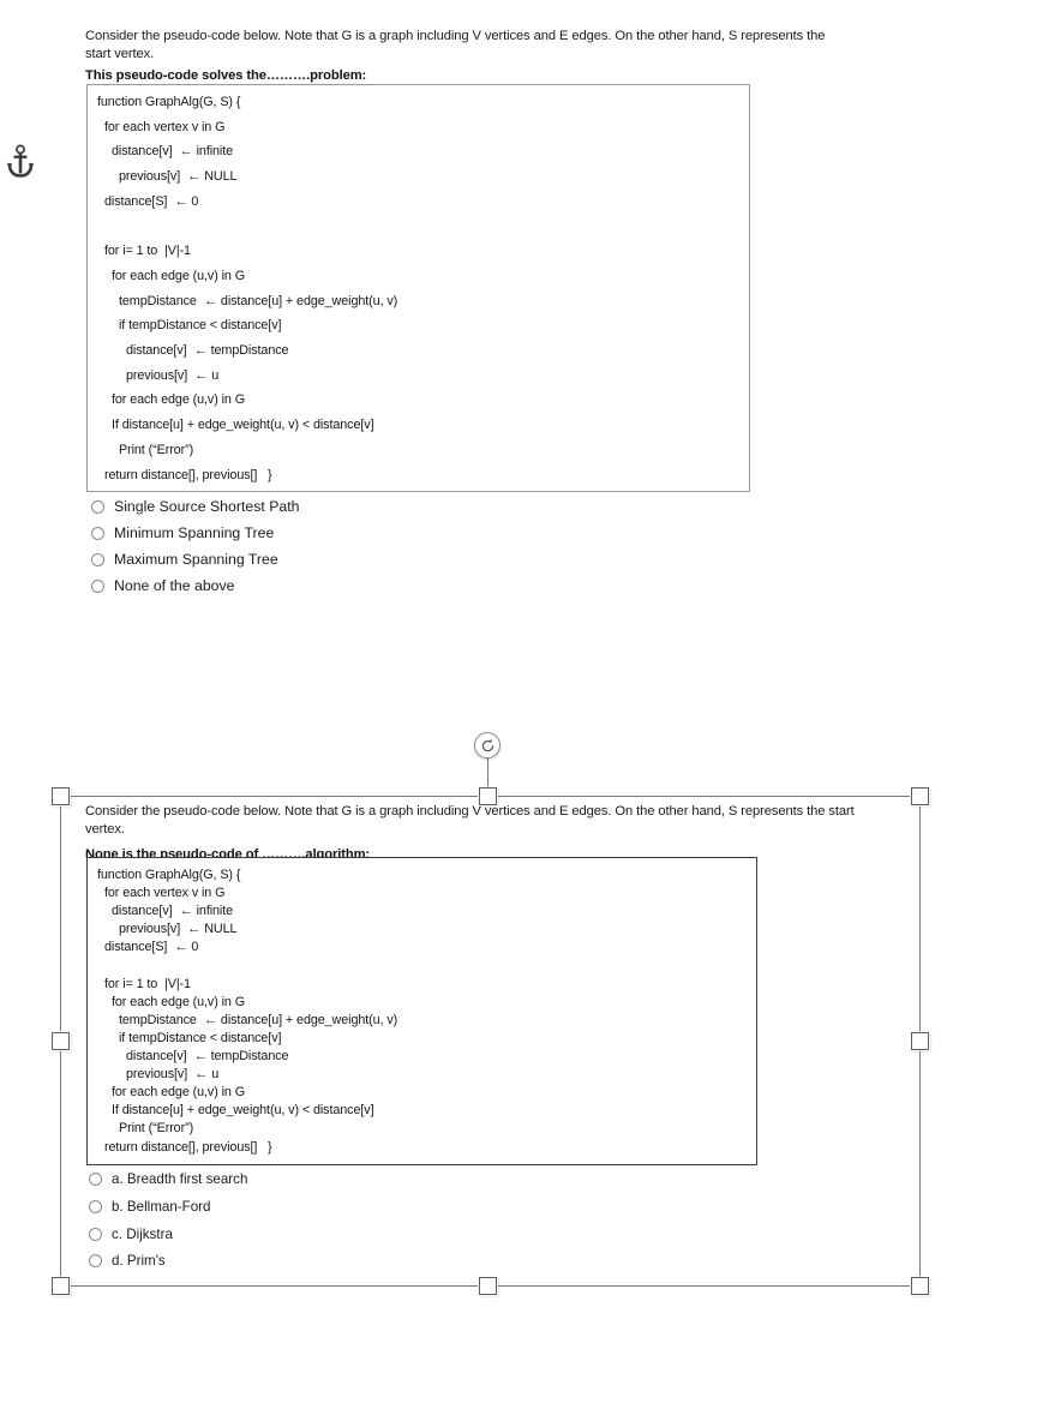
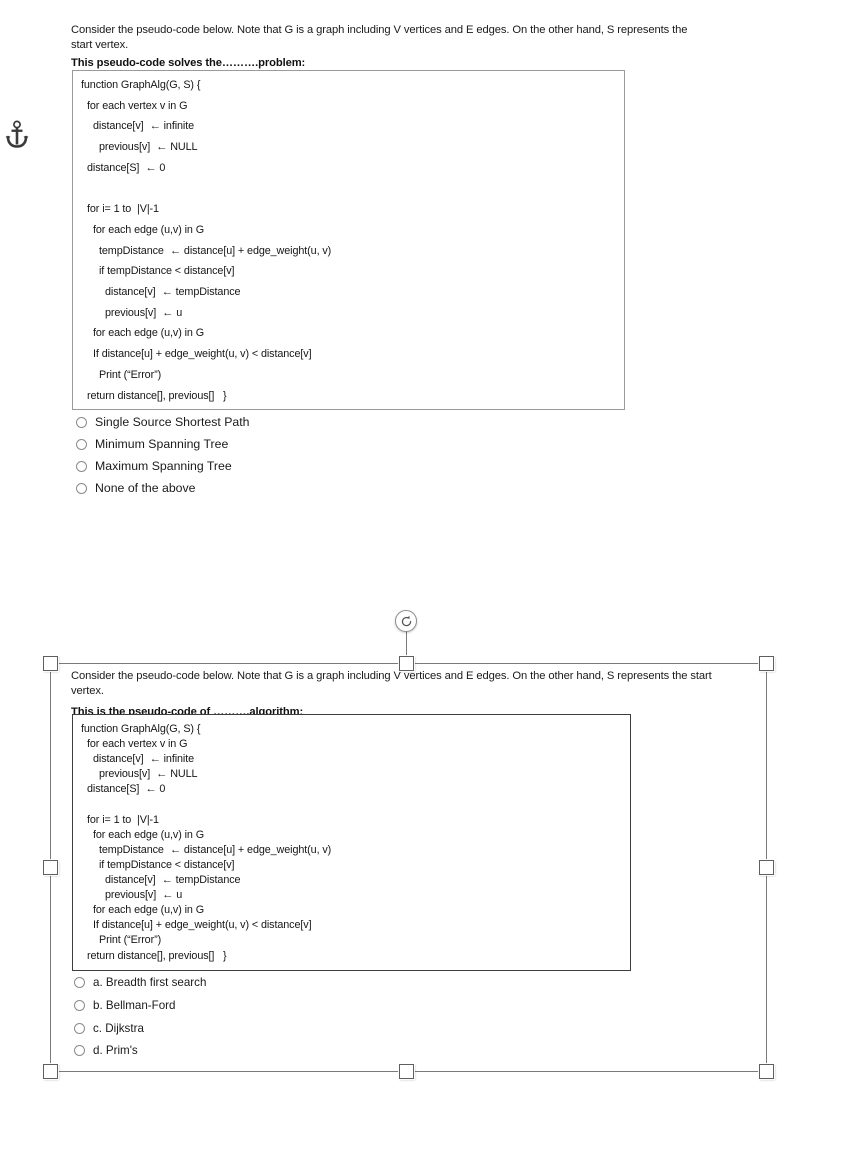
  Consider the pseudo-code below. Note that G is a graph including V vertices and E edges. On the other hand, S represents the start vertex.
  This pseudo-code solves the……….problem:
  function GraphAlg(G, S) {
  for each vertex v in G
  distance[v] ← infinite
  previous[v] ← NULL
  distance[S] ← 0
  for i= 1 to |V|-1
  for each edge (u,v) in G
  tempDistance ← distance[u] + edge_weight(u, v)
  if tempDistance < distance[v]
  distance[v] ← tempDistance
  previous[v] ← u
  for each edge (u,v) in G
  If distance[u] + edge_weight(u, v) < distance[v]
  Print (“Error”)
  return distance[], previous[] }
  Single Source Shortest Path
  Minimum Spanning Tree
  Maximum Spanning Tree
  None of the above
  Consider the pseudo-code below. Note that G is a graph including V vertices and E edges. On the other hand, S represents the start vertex.
- None is the pseudo-code of ……….algorithm:
+ This is the pseudo-code of ……….algorithm:
  function GraphAlg(G, S) {
  for each vertex v in G
  distance[v] ← infinite
  previous[v] ← NULL
  distance[S] ← 0
  for i= 1 to |V|-1
  for each edge (u,v) in G
  tempDistance ← distance[u] + edge_weight(u, v)
  if tempDistance < distance[v]
  distance[v] ← tempDistance
  previous[v] ← u
  for each edge (u,v) in G
  If distance[u] + edge_weight(u, v) < distance[v]
  Print (“Error”)
  return distance[], previous[] }
  a. Breadth first search
  b. Bellman-Ford
  c. Dijkstra
  d. Prim's
